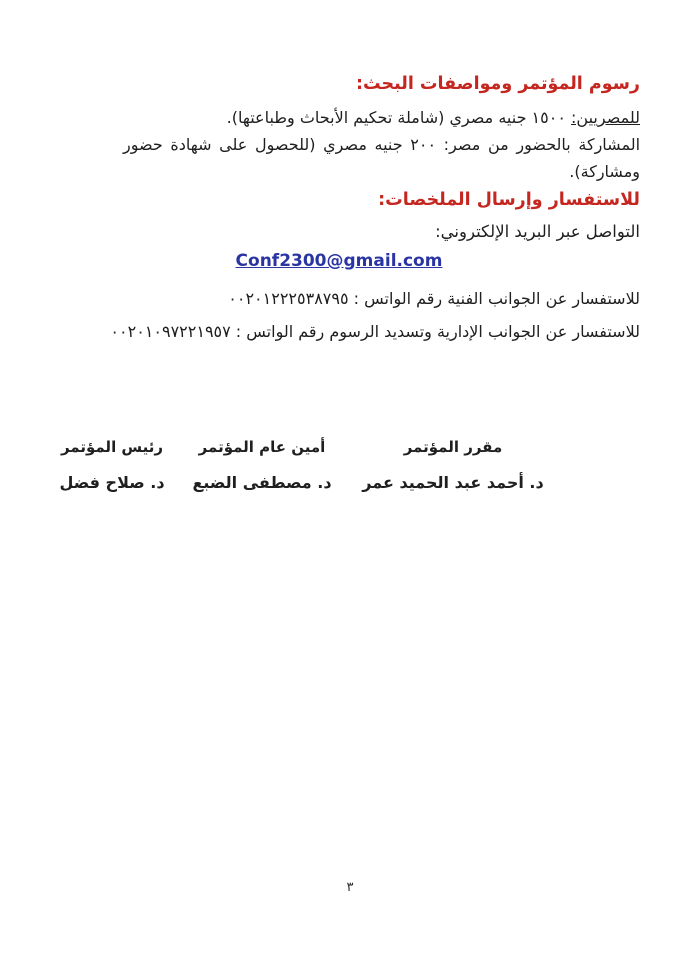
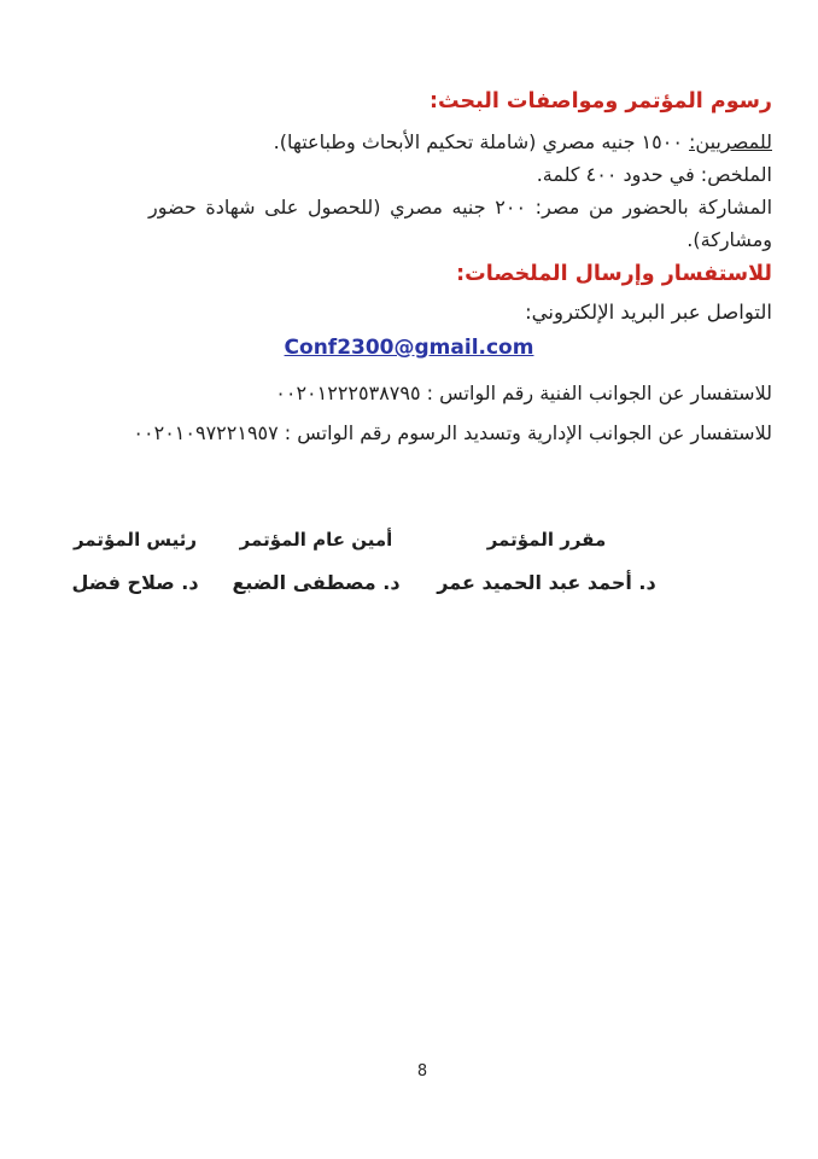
  رسوم المؤتمر ومواصفات البحث:
  للمصريين: ١٥٠٠ جنيه مصري (شاملة تحكيم الأبحاث وطباعتها).
+ الملخص: في حدود ٤٠٠ كلمة.
  المشاركة بالحضور من مصر: ٢٠٠ جنيه مصري (للحصول على شهادة حضور ومشاركة).
  للاستفسار وإرسال الملخصات:
  التواصل عبر البريد الإلكتروني:
  Conf2300@gmail.com
  للاستفسار عن الجوانب الفنية رقم الواتس : ٠٠٢٠١٢٢٢٥٣٨٧٩٥
  للاستفسار عن الجوانب الإدارية وتسديد الرسوم رقم الواتس : ٠٠٢٠١٠٩٧٢٢١٩٥٧
  مقرر المؤتمر
  د. أحمد عبد الحميد عمر
  أمين عام المؤتمر
  د. مصطفى الضبع
  رئيس المؤتمر
  د. صلاح فضل
- ٣
+ 8
